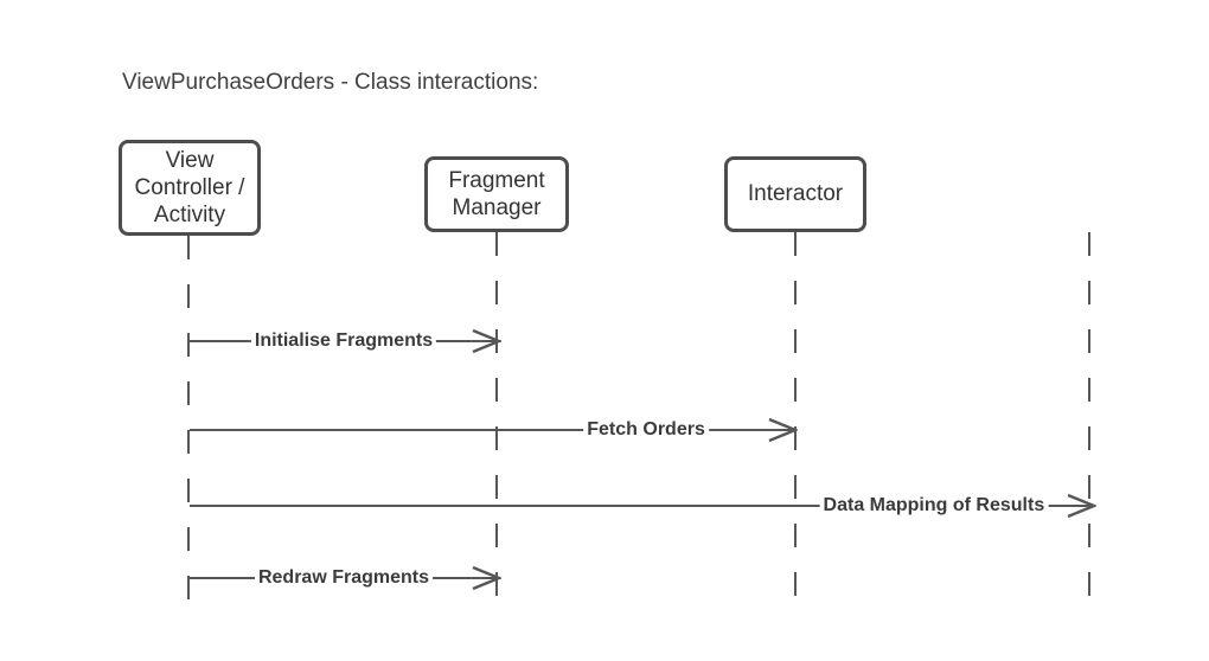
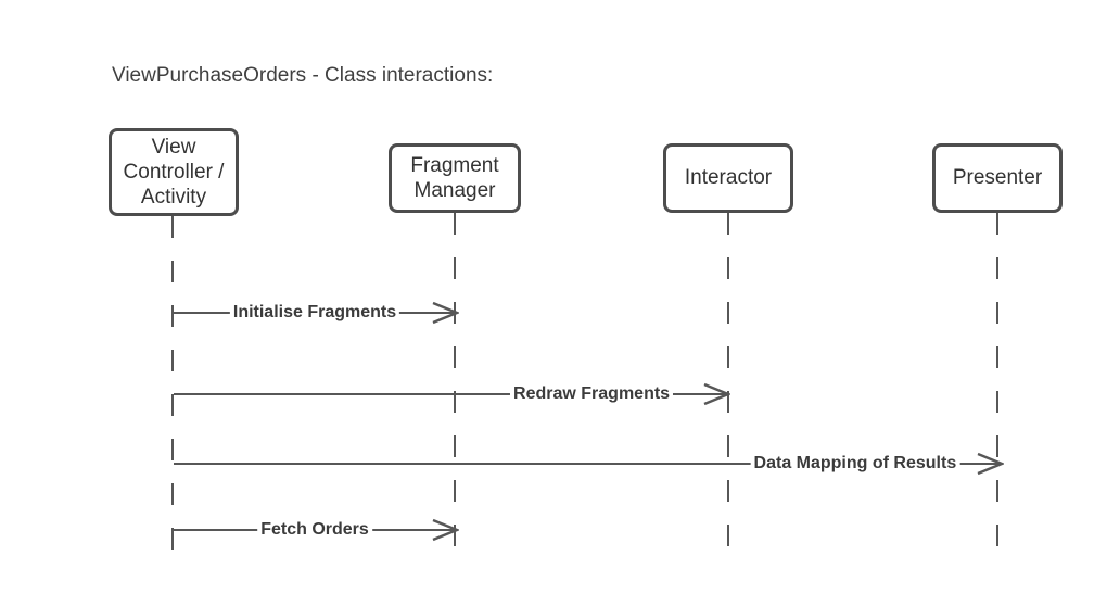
  ViewPurchaseOrders - Class interactions:
  View Controller / Activity
  Fragment Manager
  Interactor
+ Presenter
  Initialise Fragments
- Fetch Orders
+ Redraw Fragments
  Data Mapping of Results
- Redraw Fragments
+ Fetch Orders
